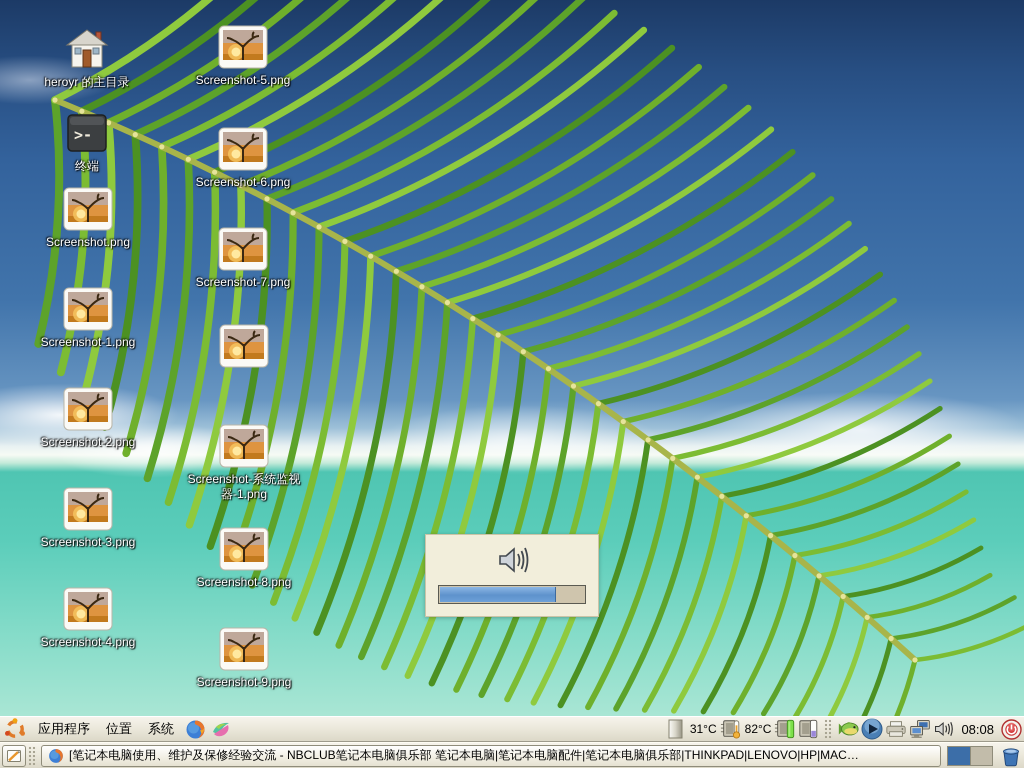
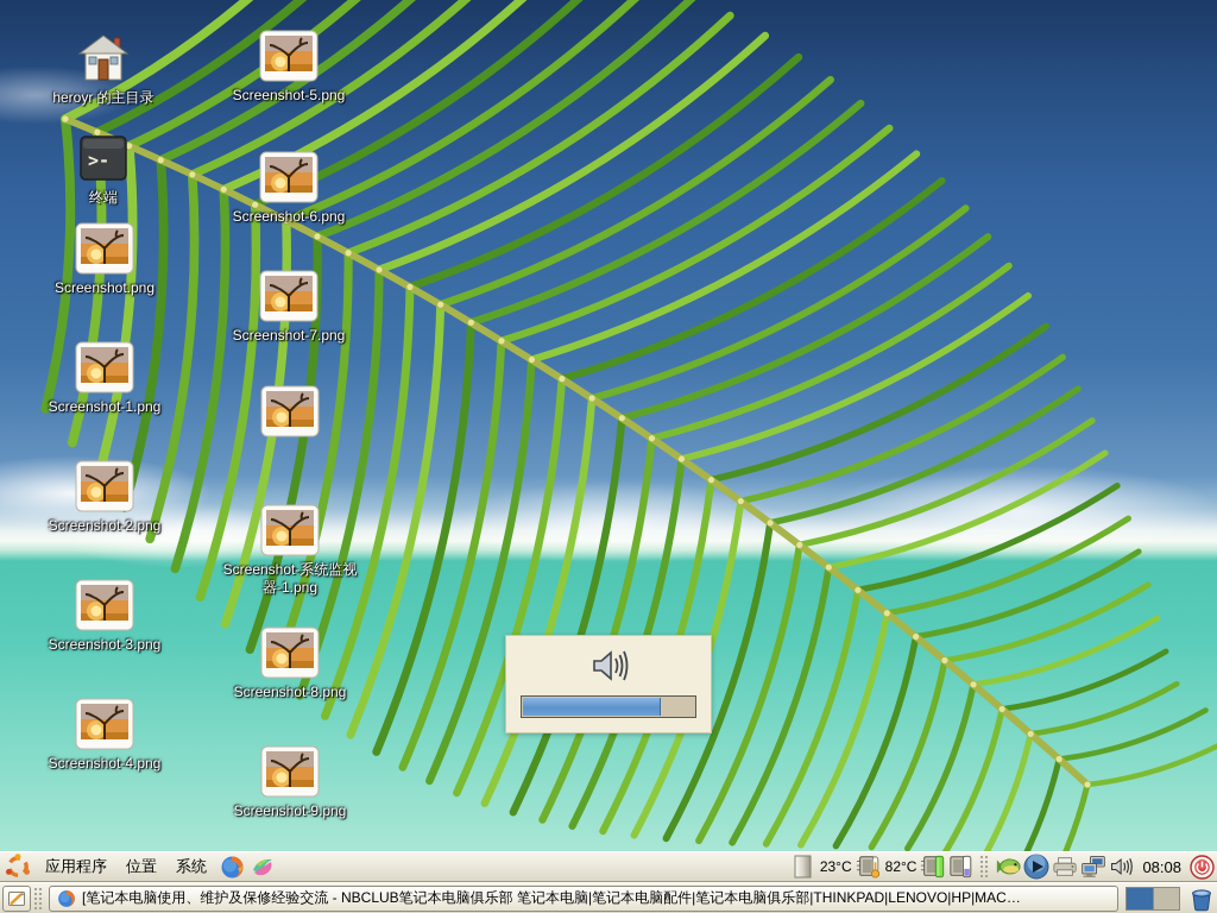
  heroyr 的主目录
  >-
  终端
  Screenshot.png
  Screenshot-1.png
  Screenshot-2.png
  Screenshot-3.png
  Screenshot-4.png
  Screenshot-5.png
  Screenshot-6.png
  Screenshot-7.png
  Screenshot-系统监视器-1.png
  Screenshot-8.png
  Screenshot-9.png
  应用程序
  位置
  系统
- 31°C
+ 23°C
  82°C
  08:08
  [笔记本电脑使用、维护及保修经验交流 - NBCLUB笔记本电脑俱乐部 笔记本电脑|笔记本电脑配件|笔记本电脑俱乐部|THINKPAD|LENOVO|HP|MAC…
